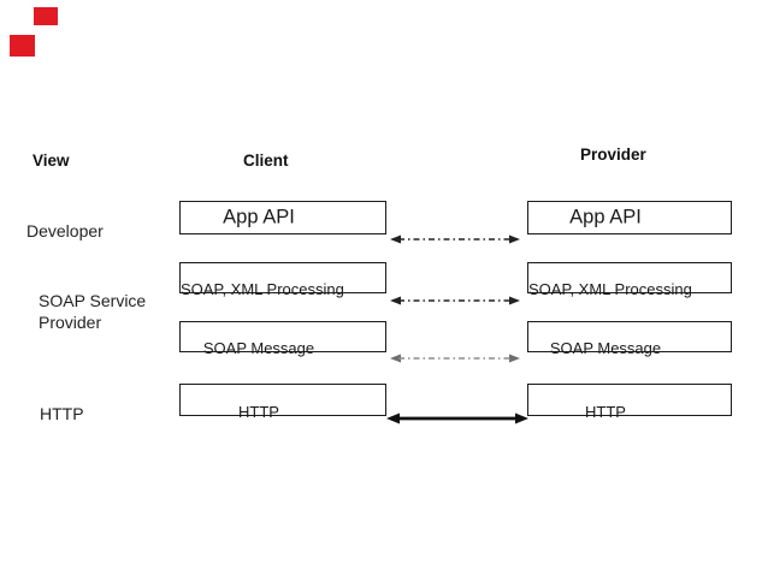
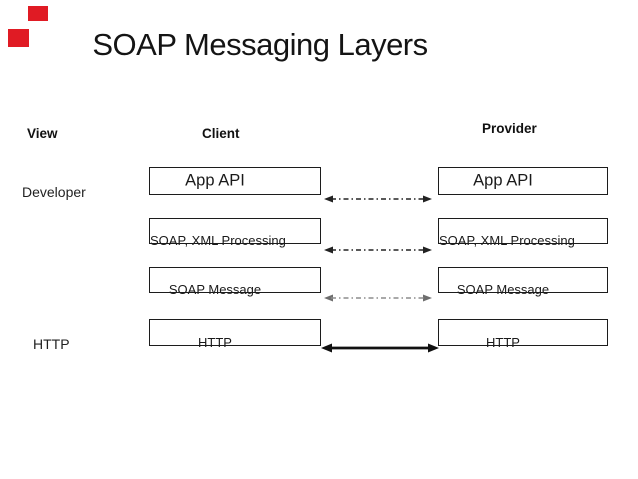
+ SOAP Messaging Layers
  View
  Client
  Provider
  Developer
- SOAP Service Provider
  HTTP
  App API
  SOAP, XML Processing
  SOAP Message
  HTTP
  App API
  SOAP, XML Processing
  SOAP Message
  HTTP
